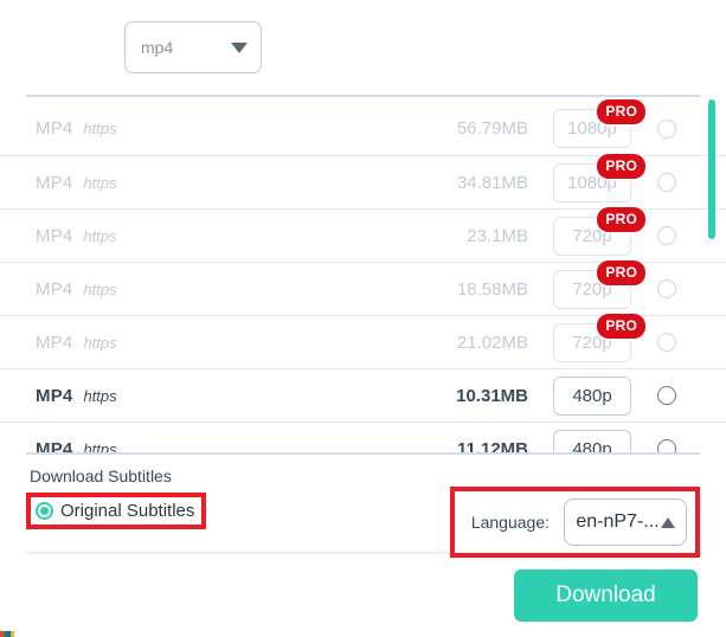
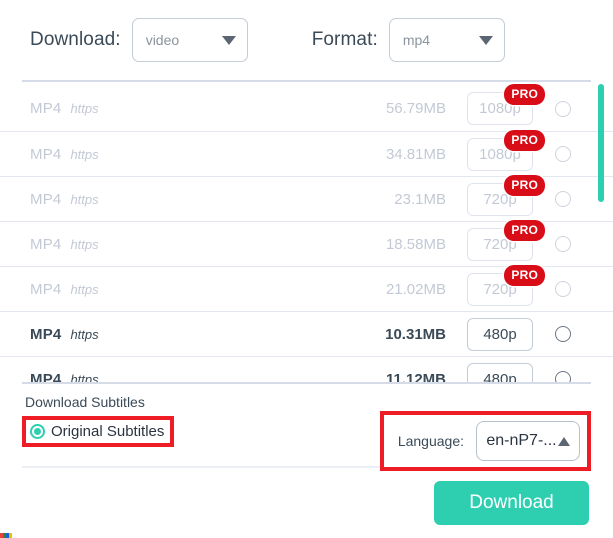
+ Download:
+ video
+ Format:
  mp4
  MP4
  https
  56.79MB
  1080p
  PRO
  MP4
  https
  34.81MB
  1080p
  PRO
  MP4
  https
  23.1MB
  720p
  PRO
  MP4
  https
  18.58MB
  720p
  PRO
  MP4
  https
  21.02MB
  720p
  PRO
  MP4
  https
  10.31MB
  480p
  MP4
  https
  11.12MB
  480p
  Download Subtitles
  Original Subtitles
  Language:
  en-nP7-...
  Download
